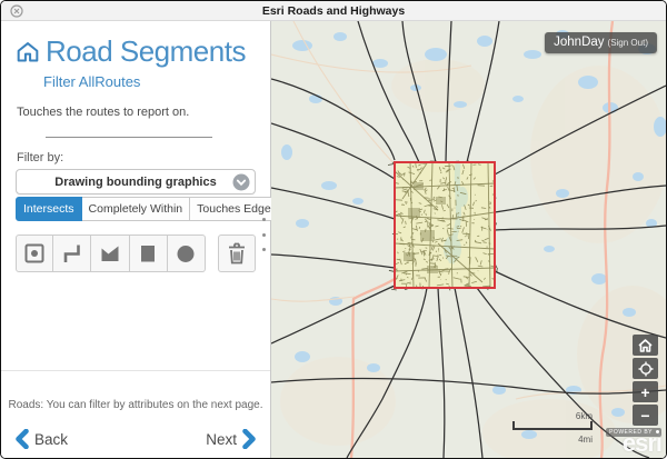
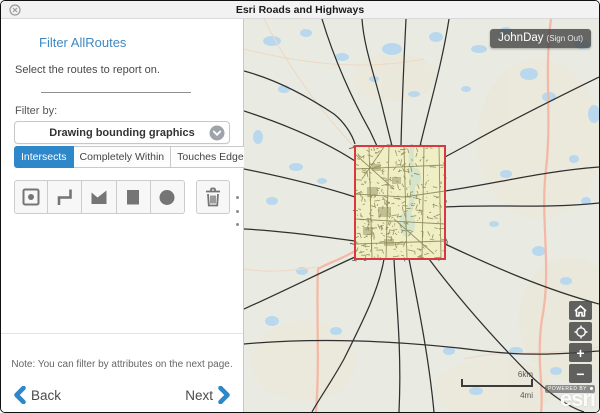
  Esri Roads and Highways
- Road Segments
  Filter AllRoutes
- Touches the routes to report on.
+ Select the routes to report on.
  Filter by:
  Drawing bounding graphics
  Intersects
  Completely Within
  Touches Edge
- Roads: You can filter by attributes on the next page.
+ Note: You can filter by attributes on the next page.
  Back
  Next
  JohnDay
  (Sign Out)
  +
  −
  6km
  4mi
  esri
